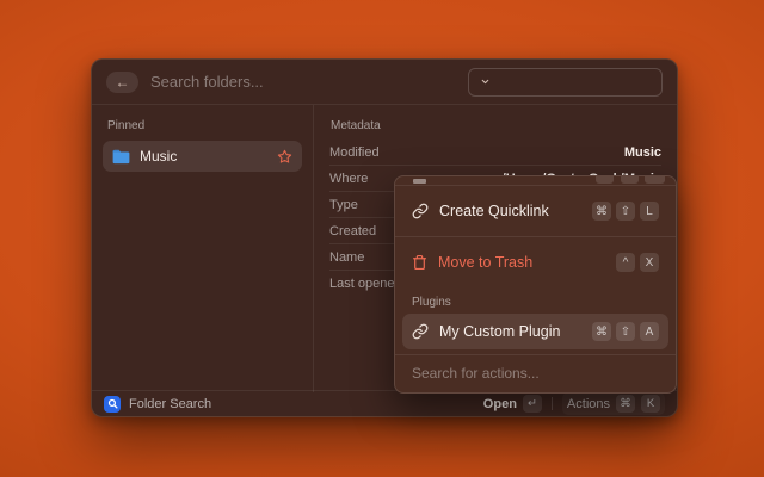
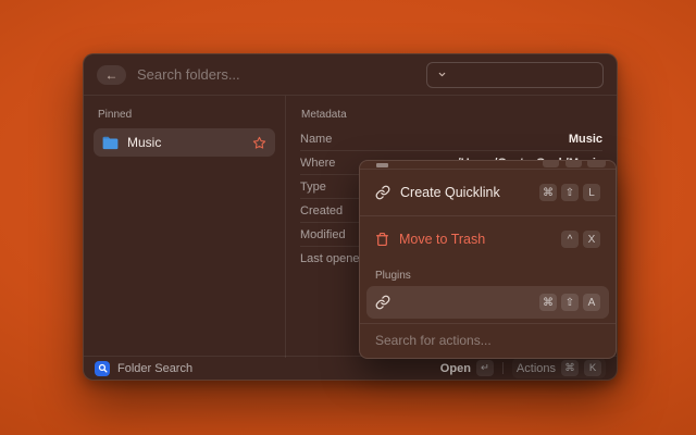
  ←
  Search folders...
  Pinned
  Music
  Metadata
- Modified
+ Name
  Music
  Where
  Type
  Created
- Name
+ Modified
  Last opene
  Folder Search
  Open
  ↵
  Actions
  ⌘
  K
  Create Quicklink
  ⌘
  ⇧
  L
  Move to Trash
  ^
  X
  Plugins
- My Custom Plugin
  ⌘
  ⇧
  A
  Search for actions...
